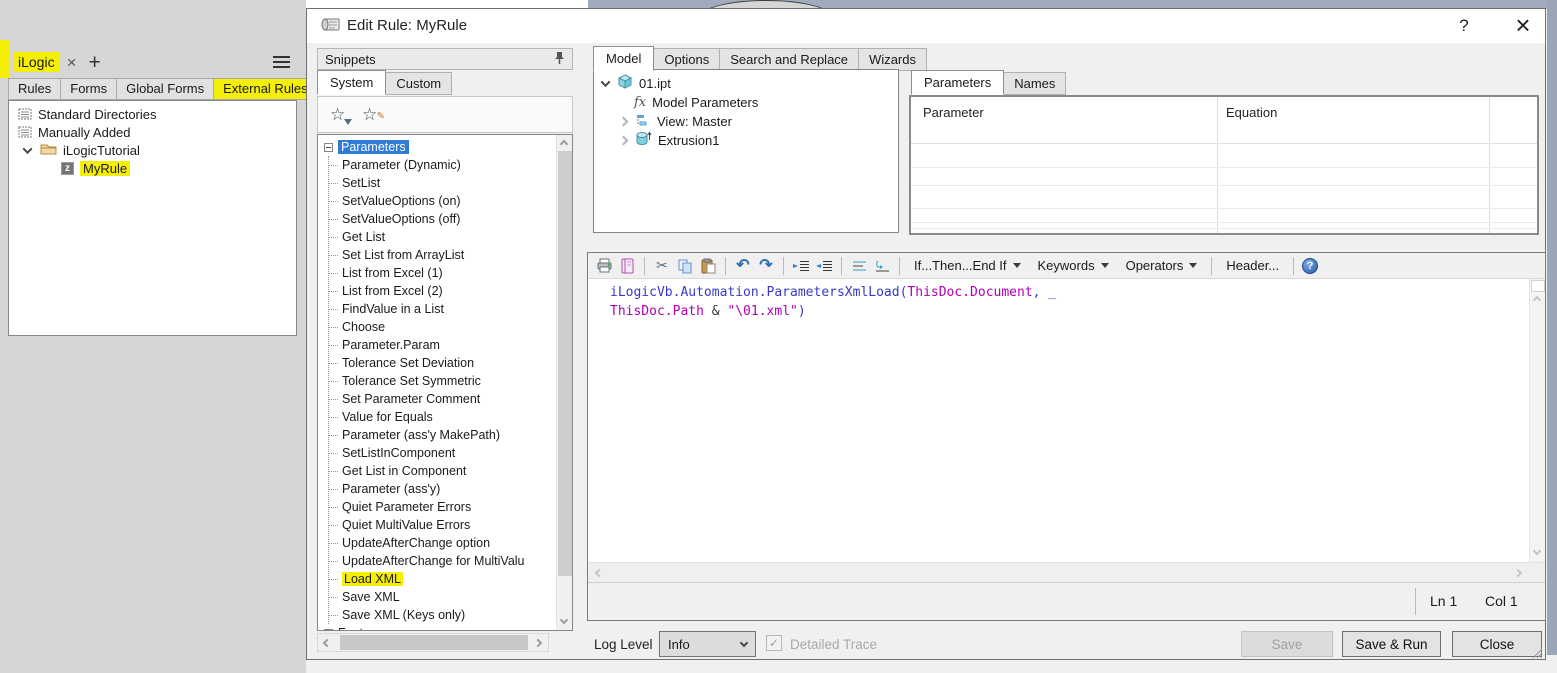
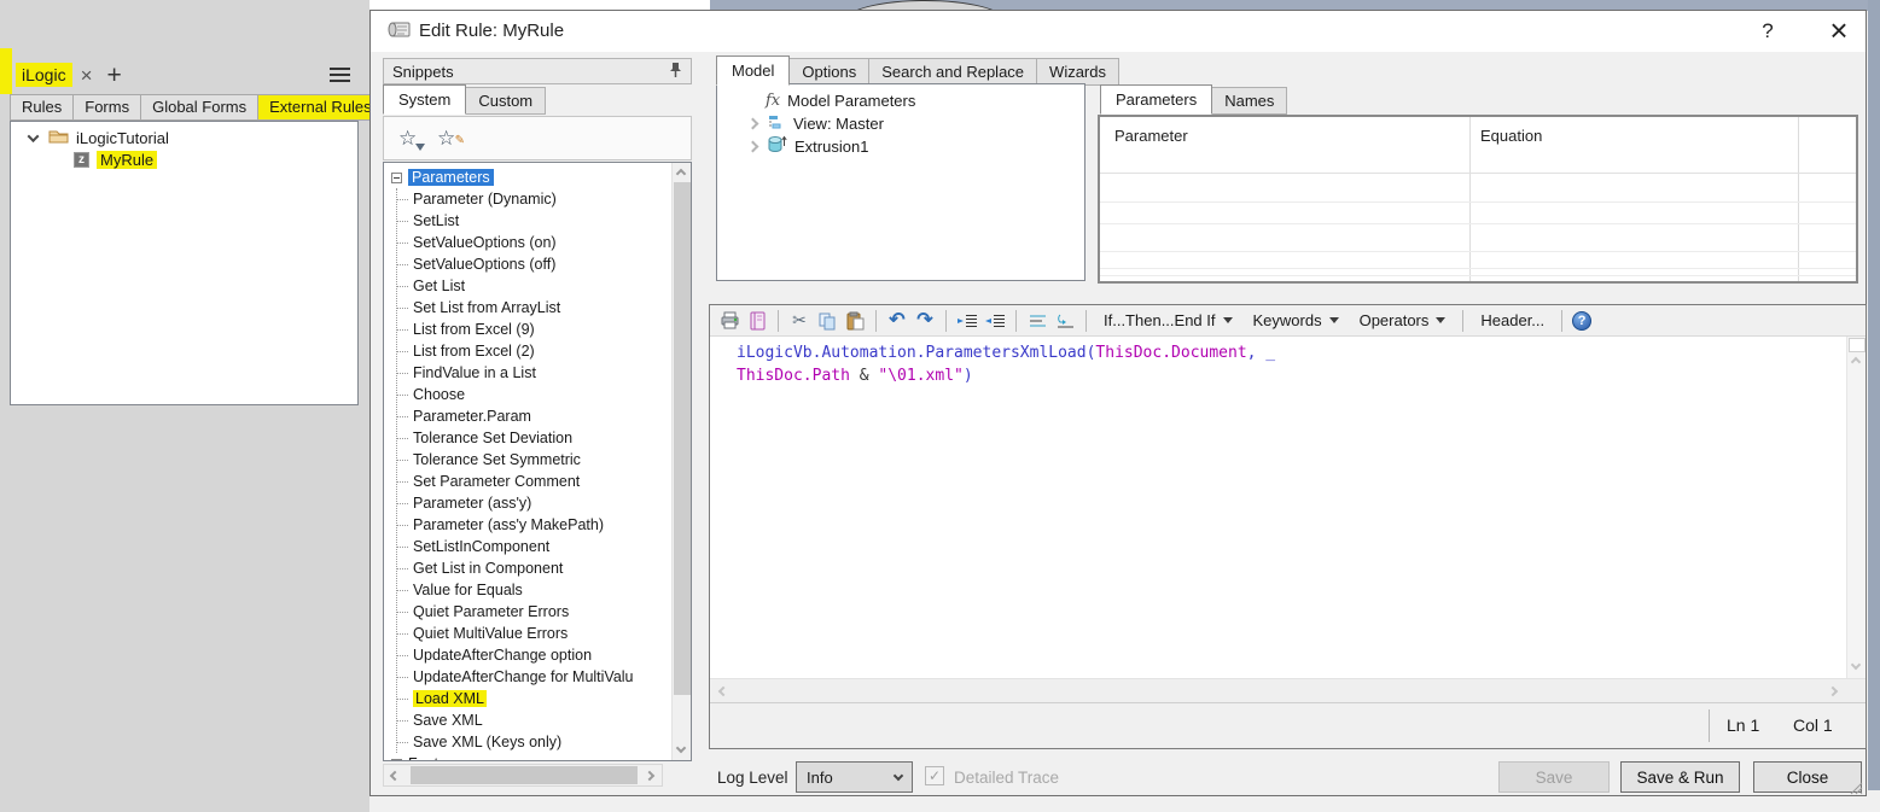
  iLogic
  ×
  +
  Rules
  Forms
  Global Forms
  External Rules
- Standard Directories
- Manually Added
  iLogicTutorial
  z
  MyRule
  Edit Rule: MyRule
  ?
  ×
  Snippets
  System
  Custom
  ☆
  ☆
  ✎
  Parameters
  Parameter (Dynamic)
  SetList
  SetValueOptions (on)
  SetValueOptions (off)
  Get List
  Set List from ArrayList
- List from Excel (1)
+ List from Excel (9)
  List from Excel (2)
  FindValue in a List
  Choose
  Parameter.Param
  Tolerance Set Deviation
  Tolerance Set Symmetric
  Set Parameter Comment
- Value for Equals
+ Parameter (ass'y)
  Parameter (ass'y MakePath)
  SetListInComponent
  Get List in Component
- Parameter (ass'y)
+ Value for Equals
  Quiet Parameter Errors
  Quiet MultiValue Errors
  UpdateAfterChange option
  UpdateAfterChange for MultiValu
  Load XML
  Save XML
  Save XML (Keys only)
  Model
  Options
  Search and Replace
  Wizards
- 01.ipt
  fx
  Model Parameters
  View: Master
  Extrusion1
  Parameters
  Names
  Parameter
  Equation
  ✂
  ↶
  ↷
  If...Then...End If
  Keywords
  Operators
  Header...
  ?
  iLogicVb.Automation.ParametersXmlLoad(ThisDoc.Document, _
  ThisDoc.Path & "\01.xml")
  Ln 1
  Col 1
  Log Level
  Info
  ✓
  Detailed Trace
  Save
  Save & Run
  Close
